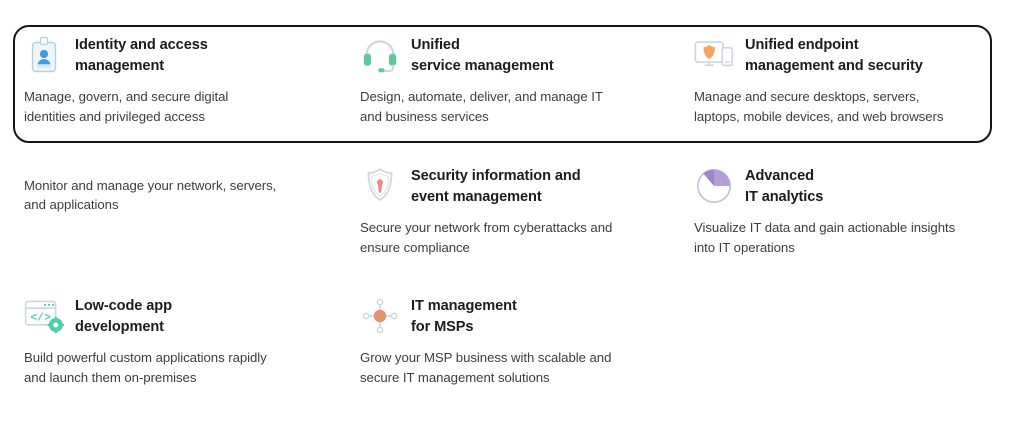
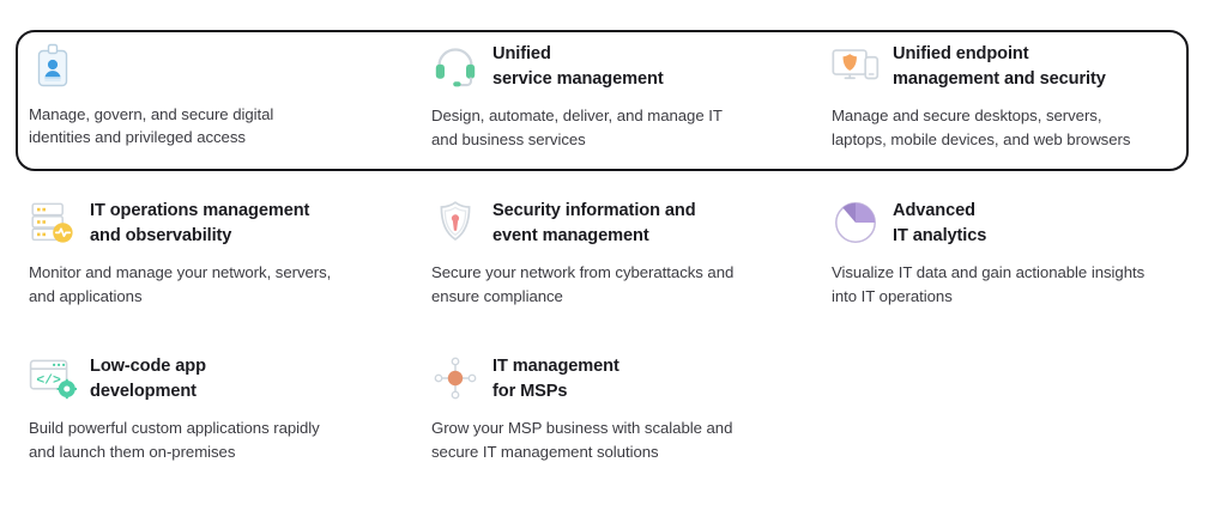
- Identity and access
- management
  Manage, govern, and secure digital
  identities and privileged access
  Unified
  service management
  Design, automate, deliver, and manage IT
  and business services
  Unified endpoint
  management and security
  Manage and secure desktops, servers,
  laptops, mobile devices, and web browsers
+ IT operations management
+ and observability
  Monitor and manage your network, servers,
  and applications
  Security information and
  event management
  Secure your network from cyberattacks and
  ensure compliance
  Advanced
  IT analytics
  Visualize IT data and gain actionable insights
  into IT operations
  </>
  Low-code app
  development
  Build powerful custom applications rapidly
  and launch them on-premises
  IT management
  for MSPs
  Grow your MSP business with scalable and
  secure IT management solutions
